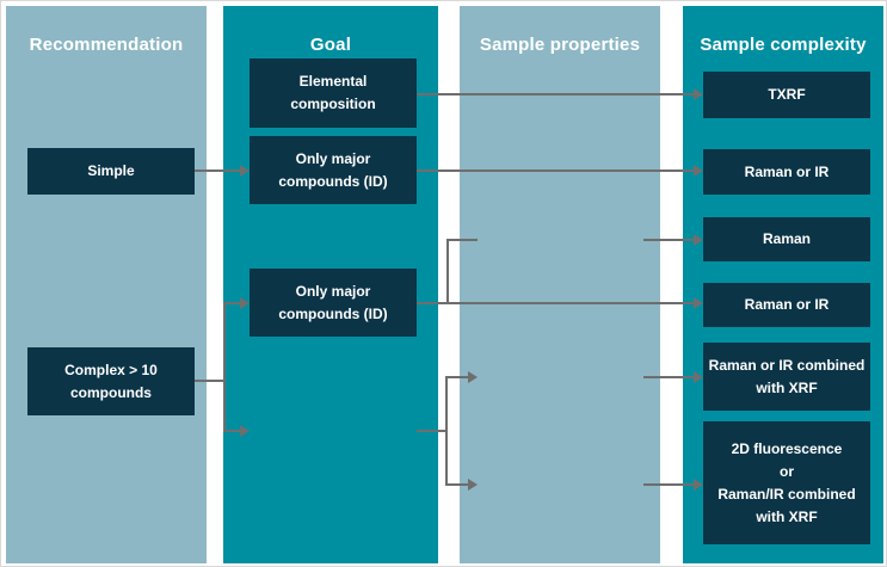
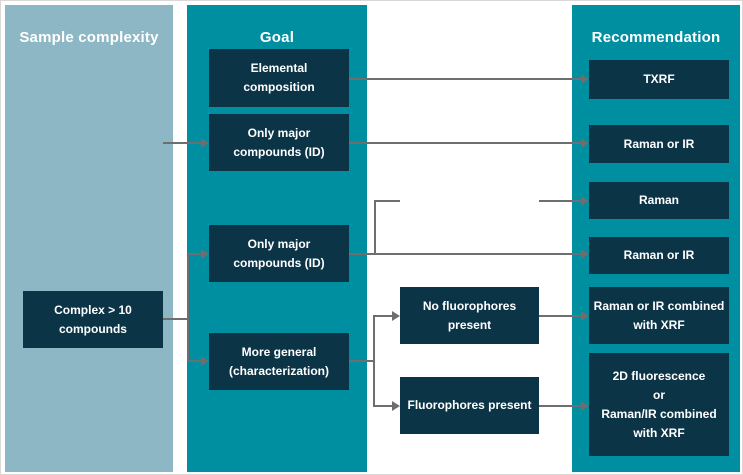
- Recommendation
+ Sample complexity
  Goal
- Sample properties
- Sample complexity
+ Recommendation
- Simple
  Complex > 10
  compounds
  Elemental
  composition
  Only major
  compounds (ID)
  Only major
  compounds (ID)
+ More general
+ (characterization)
+ No fluorophores
+ present
+ Fluorophores present
  TXRF
  Raman or IR
  Raman
  Raman or IR
  Raman or IR combined
  with XRF
  2D fluorescence
  or
  Raman/IR combined
  with XRF
